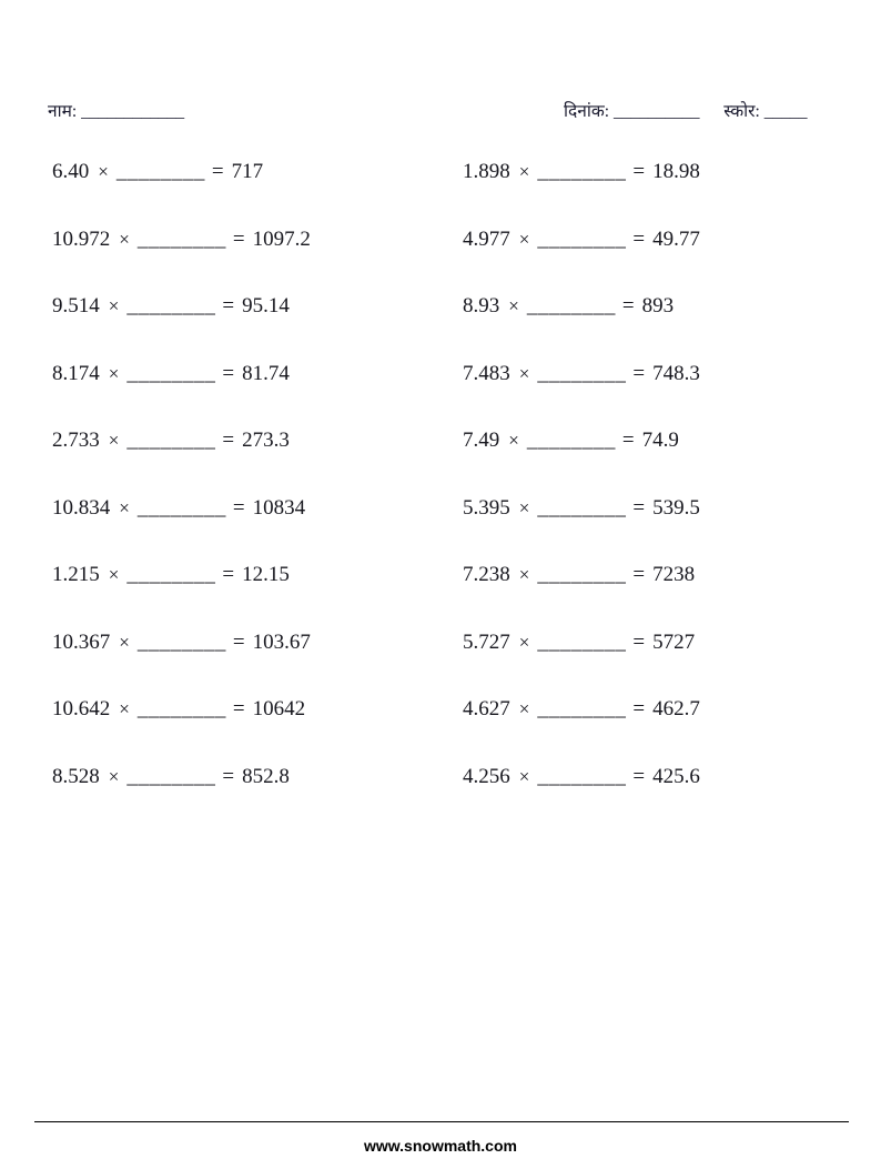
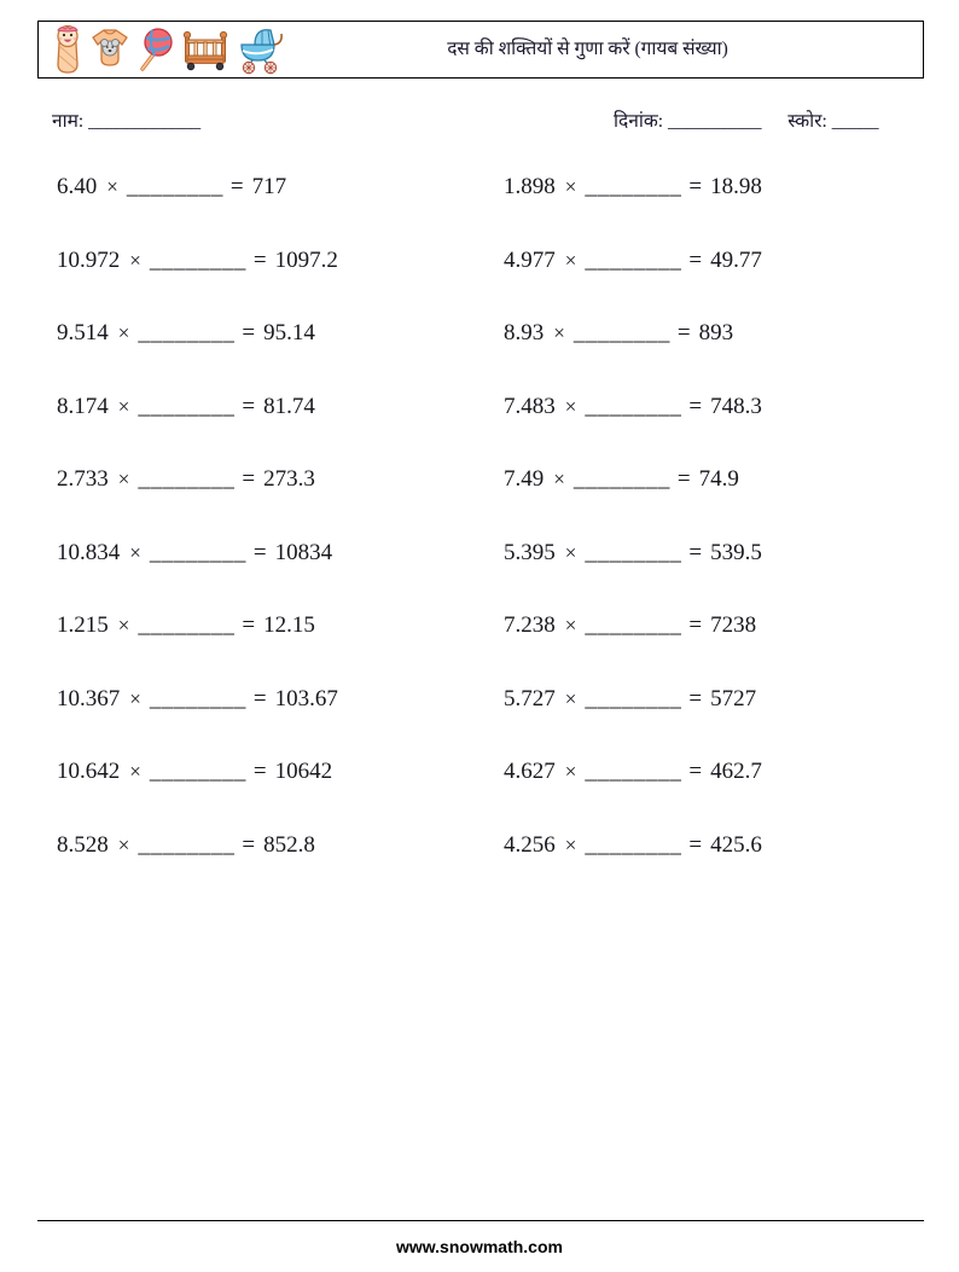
+ दस की शक्तियों से गुणा करें (गायब संख्या)
  नाम: ____________
  दिनांक: __________ स्कोर: _____
  6.40
  ×
  ________
  =
  717
  10.972
  ×
  ________
  =
  1097.2
  9.514
  ×
  ________
  =
  95.14
  8.174
  ×
  ________
  =
  81.74
  2.733
  ×
  ________
  =
  273.3
  10.834
  ×
  ________
  =
  10834
  1.215
  ×
  ________
  =
  12.15
  10.367
  ×
  ________
  =
  103.67
  10.642
  ×
  ________
  =
  10642
  8.528
  ×
  ________
  =
  852.8
  1.898
  ×
  ________
  =
  18.98
  4.977
  ×
  ________
  =
  49.77
  8.93
  ×
  ________
  =
  893
  7.483
  ×
  ________
  =
  748.3
  7.49
  ×
  ________
  =
  74.9
  5.395
  ×
  ________
  =
  539.5
  7.238
  ×
  ________
  =
  7238
  5.727
  ×
  ________
  =
  5727
  4.627
  ×
  ________
  =
  462.7
  4.256
  ×
  ________
  =
  425.6
  www.snowmath.com
